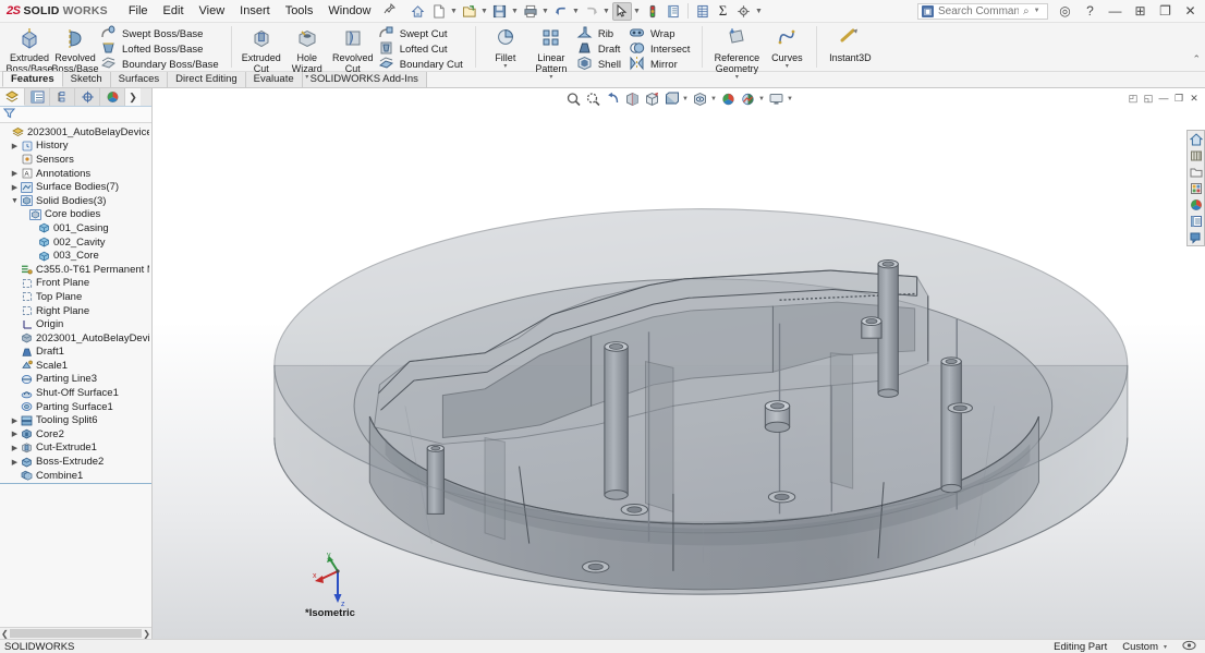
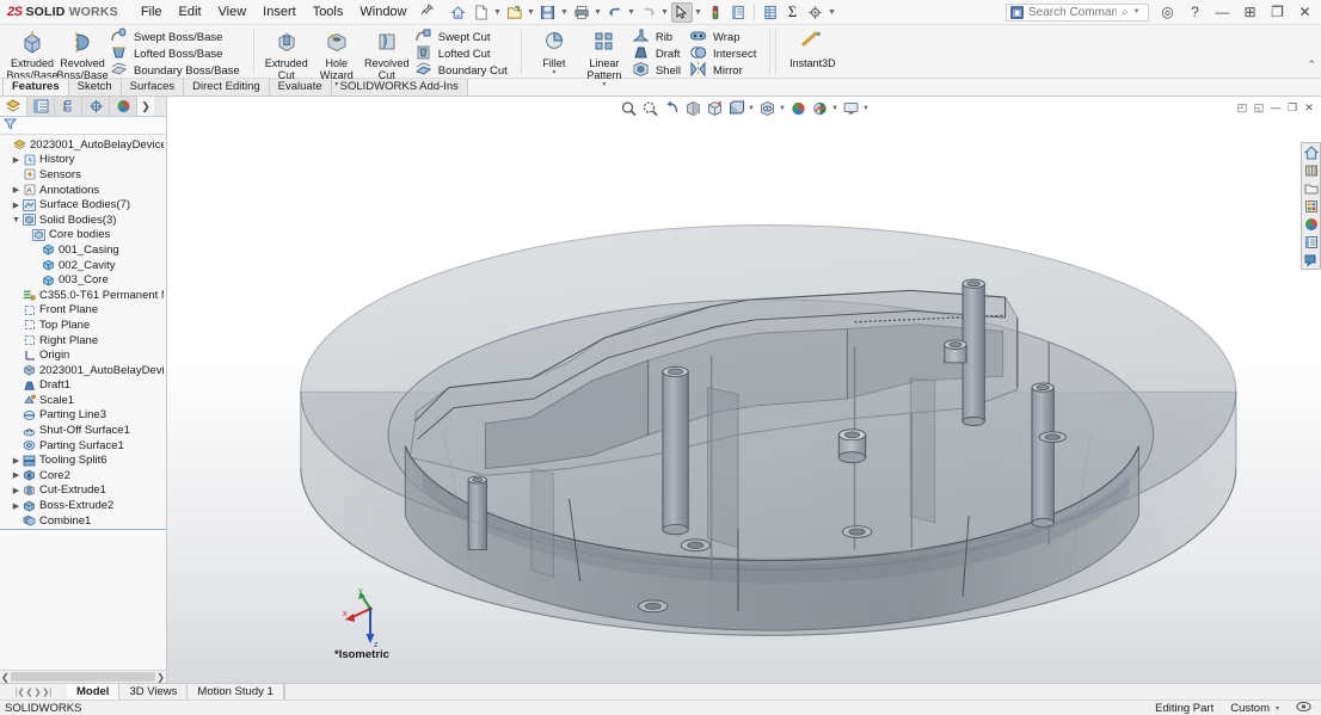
  2S
  SOLID
  WORKS
  File
  Edit
  View
  Insert
  Tools
  Window
  Σ
  ▣
  Search Comman
  ⌕
  ◎
  ?
  —
  ⊞
  ❐
  ✕
  Extruded
  Boss/Base
  Revolved
  Boss/Base
  Swept Boss/Base
  Lofted Boss/Base
  Boundary Boss/Base
  Extruded
  Cut
  Hole
  Wizard
  Revolved
  Cut
  Swept Cut
  Lofted Cut
  Boundary Cut
  Fillet
  Linear
  Pattern
  Rib
  Draft
  Shell
  Wrap
  Intersect
  Mirror
- Reference
- Geometry
- Curves
  Instant3D
  ⌃
  Features
  Sketch
  Surfaces
  Direct Editing
  Evaluate
  SOLIDWORKS Add-Ins
  ❯
  History
  Sensors
  Annotations
  Surface Bodies(7)
  Solid Bodies(3)
  Core bodies
  001_Casing
  002_Cavity
  003_Core
  Front Plane
  Top Plane
  Right Plane
  Origin
  Draft1
  Scale1
  Parting Line3
  Shut-Off Surface1
  Parting Surface1
  Tooling Split6
  Core2
  Cut-Extrude1
  Boss-Extrude2
  Combine1
  ❮
  ❯
  ◰
  ◱
  —
  ❐
  ✕
  *Isometric
+ Model
+ 3D Views
+ Motion Study 1
  SOLIDWORKS
  Editing Part
  Custom
